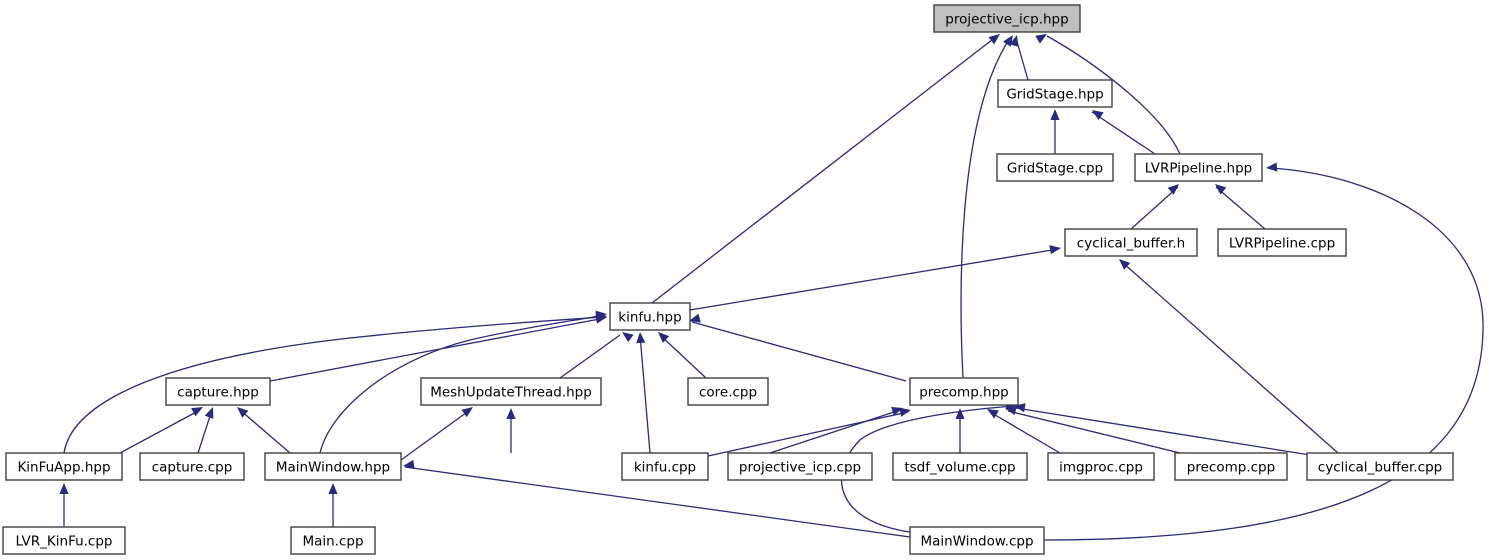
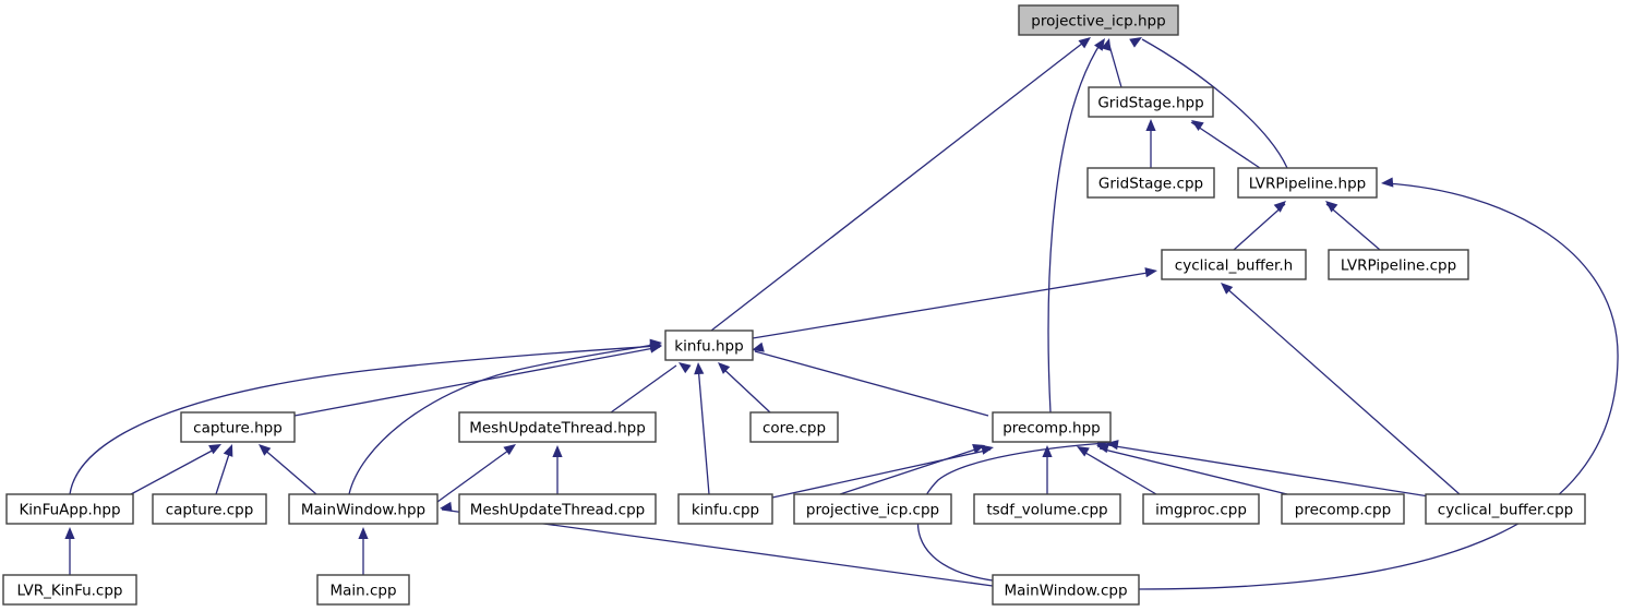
  projective_icp.hpp
  GridStage.hpp
  GridStage.cpp
  LVRPipeline.hpp
  cyclical_buffer.h
  LVRPipeline.cpp
  kinfu.hpp
  capture.hpp
  MeshUpdateThread.hpp
  core.cpp
  precomp.hpp
  KinFuApp.hpp
  capture.cpp
  MainWindow.hpp
+ MeshUpdateThread.cpp
  kinfu.cpp
  projective_icp.cpp
  tsdf_volume.cpp
  imgproc.cpp
  precomp.cpp
  cyclical_buffer.cpp
  LVR_KinFu.cpp
  Main.cpp
  MainWindow.cpp
